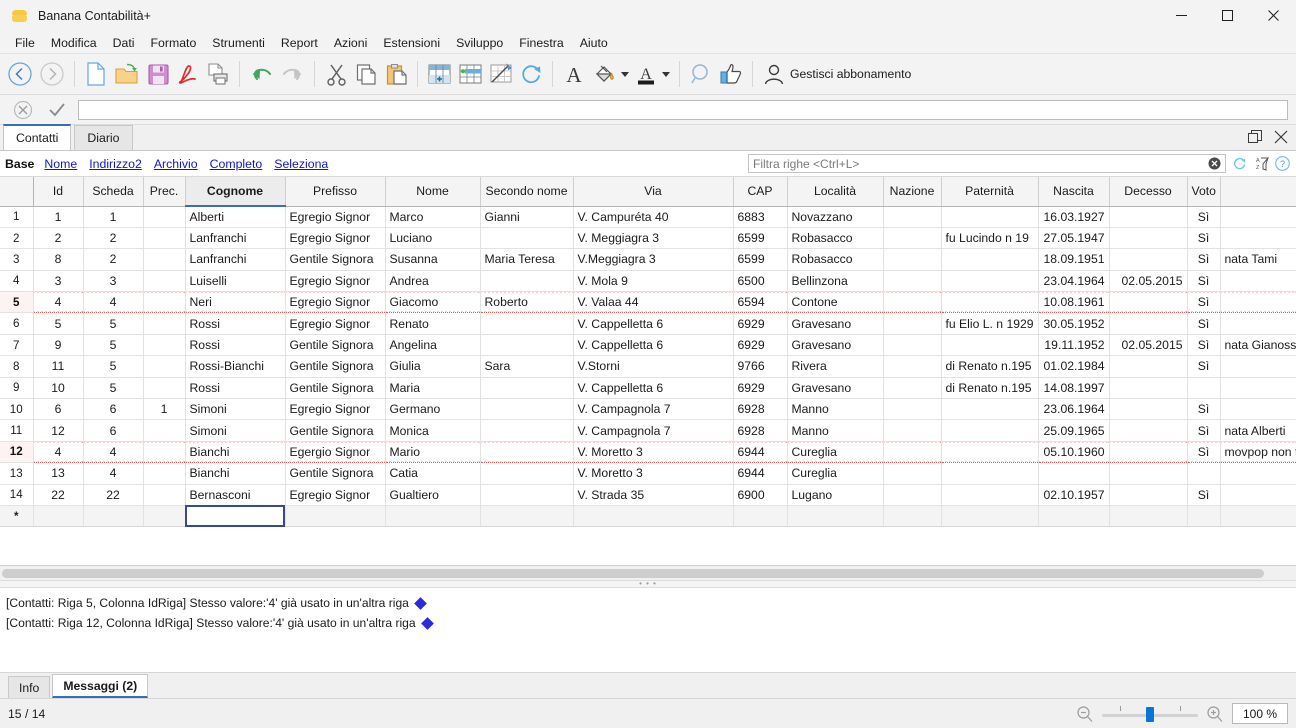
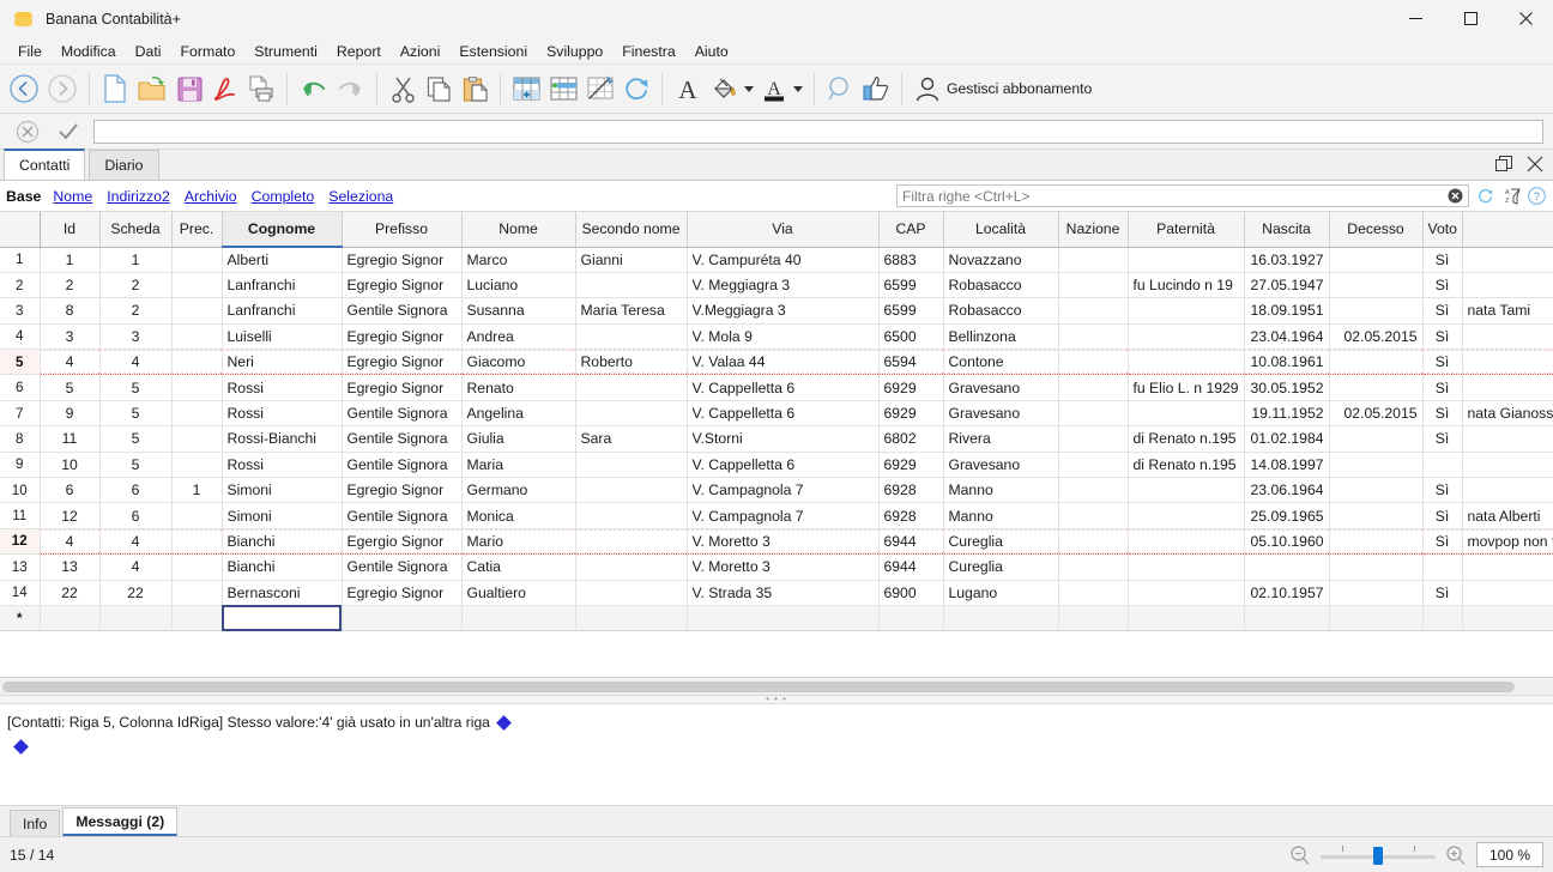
  Banana Contabilità+
  File
  Modifica
  Dati
  Formato
  Strumenti
  Report
  Azioni
  Estensioni
  Sviluppo
  Finestra
  Aiuto
  A
  A
  Gestisci abbonamento
  Contatti
  Diario
  Base
  Nome
  Indirizzo2
  Archivio
  Completo
  Seleziona
  Filtra righe <Ctrl+L>
  ?
  	Id	Scheda	Prec.	Cognome	Prefisso	Nome	Secondo nome	Via	CAP	Località	Nazione	Paternità	Nascita	Decesso	Voto
  1	1	1		Alberti	Egregio Signor	Marco	Gianni	V. Campuréta 40	6883	Novazzano			16.03.1927		Sì
  2	2	2		Lanfranchi	Egregio Signor	Luciano		V. Meggiagra 3	6599	Robasacco		fu Lucindo n 19	27.05.1947		Sì
  3	8	2		Lanfranchi	Gentile Signora	Susanna	Maria Teresa	V.Meggiagra 3	6599	Robasacco			18.09.1951		Sì	nata Tami
  4	3	3		Luiselli	Egregio Signor	Andrea		V. Mola 9	6500	Bellinzona			23.04.1964	02.05.2015	Sì
  5	4	4		Neri	Egregio Signor	Giacomo	Roberto	V. Valaa 44	6594	Contone			10.08.1961		Sì
  6	5	5		Rossi	Egregio Signor	Renato		V. Cappelletta 6	6929	Gravesano		fu Elio L. n 1929	30.05.1952		Sì
  7	9	5		Rossi	Gentile Signora	Angelina		V. Cappelletta 6	6929	Gravesano			19.11.1952	02.05.2015	Sì	nata Gianoss
- 8	11	5		Rossi-Bianchi	Gentile Signora	Giulia	Sara	V.Storni	9766	Rivera		di Renato n.195	01.02.1984		Sì
+ 8	11	5		Rossi-Bianchi	Gentile Signora	Giulia	Sara	V.Storni	6802	Rivera		di Renato n.195	01.02.1984		Sì
  9	10	5		Rossi	Gentile Signora	Maria		V. Cappelletta 6	6929	Gravesano		di Renato n.195	14.08.1997
  10	6	6	1	Simoni	Egregio Signor	Germano		V. Campagnola 7	6928	Manno			23.06.1964		Sì
  11	12	6		Simoni	Gentile Signora	Monica		V. Campagnola 7	6928	Manno			25.09.1965		Sì	nata Alberti
  12	4	4		Bianchi	Egergio Signor	Mario		V. Moretto 3	6944	Cureglia			05.10.1960		Sì	movpop non
  13	13	4		Bianchi	Gentile Signora	Catia		V. Moretto 3	6944	Cureglia
  14	22	22		Bernasconi	Egregio Signor	Gualtiero		V. Strada 35	6900	Lugano			02.10.1957		Sì
  *
  • • •
  [Contatti: Riga 5, Colonna IdRiga] Stesso valore:'4' già usato in un'altra riga
- [Contatti: Riga 12, Colonna IdRiga] Stesso valore:'4' già usato in un'altra riga
  Info
  Messaggi (2)
  15 / 14
  100 %
